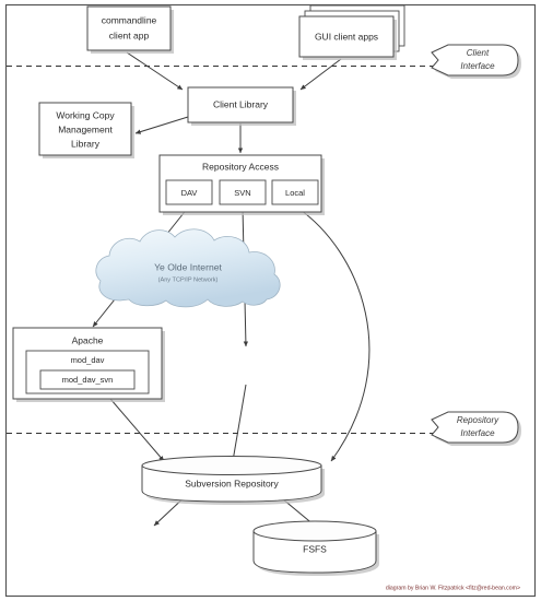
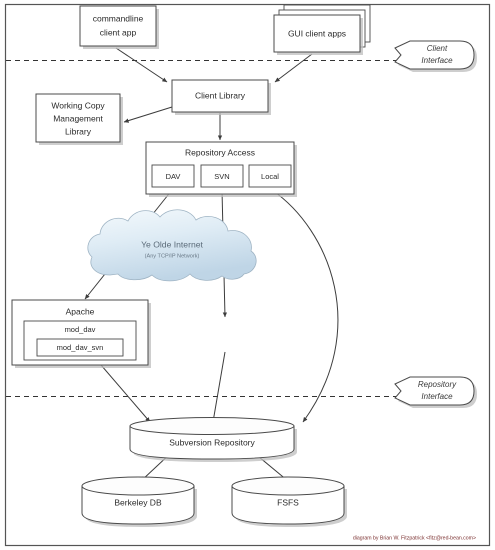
  commandline
  client app
  GUI client apps
  Client
  Interface
  Client Library
  Working Copy
  Management
  Library
  Repository Access
  DAV
  SVN
  Local
  Ye Olde Internet
  Apache
  mod_dav
  mod_dav_svn
  Repository
  Interface
  Subversion Repository
+ Berkeley DB
  FSFS
